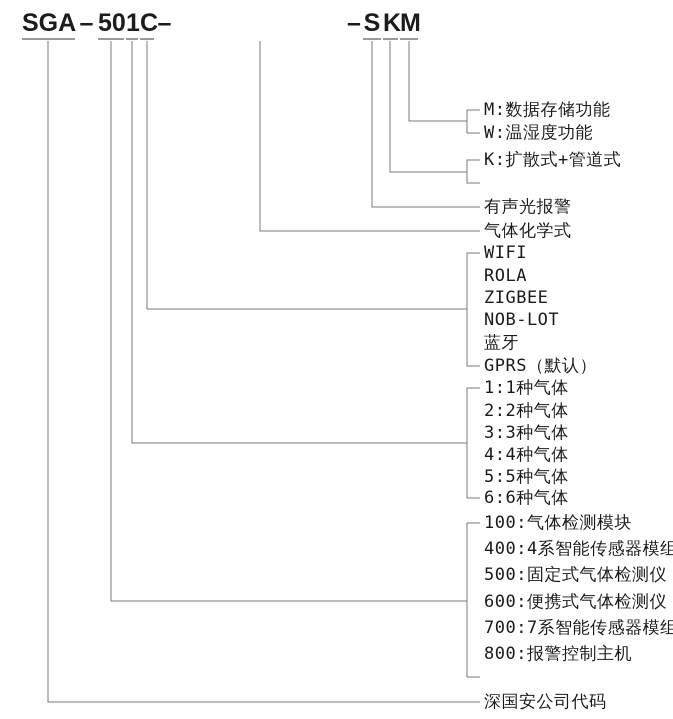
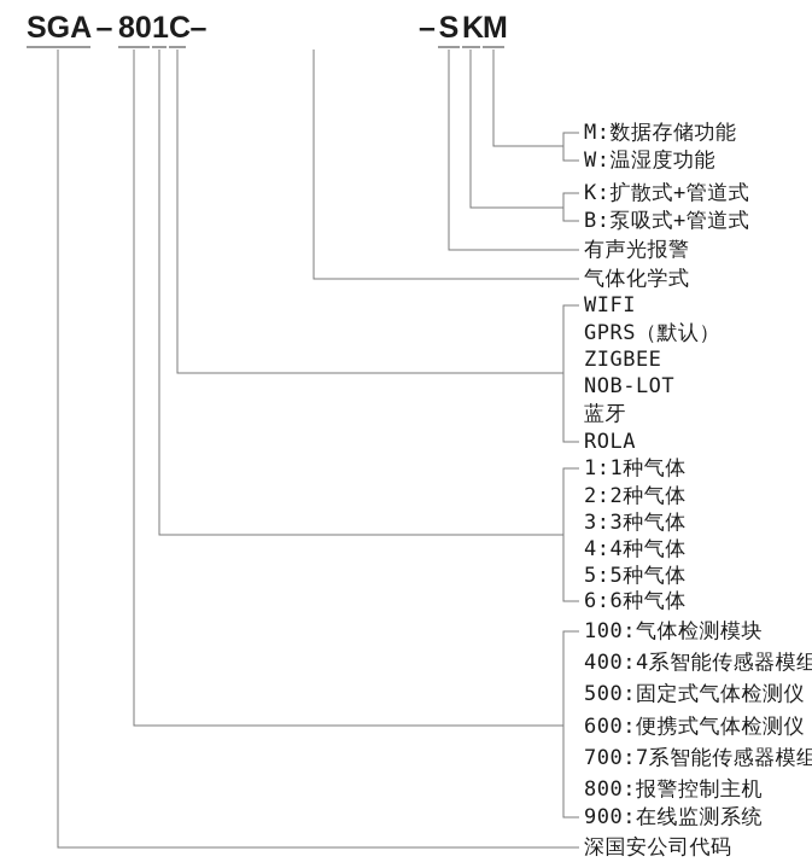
  SGA
  –
- 50
+ 80
  1
  C
  –
  –
  S
  K
  M
  M:数据存储功能
  W:温湿度功能
  K:扩散式+管道式
+ B:泵吸式+管道式
  有声光报警
  气体化学式
  WIFI
- ROLA
+ GPRS（默认）
  ZIGBEE
  NOB-LOT
  蓝牙
- GPRS（默认）
+ ROLA
  1:1种气体
  2:2种气体
  3:3种气体
  4:4种气体
  5:5种气体
  6:6种气体
  100:气体检测模块
  400:4系智能传感器模组
  500:固定式气体检测仪
  600:便携式气体检测仪
  700:7系智能传感器模组
  800:报警控制主机
+ 900:在线监测系统
  深国安公司代码
